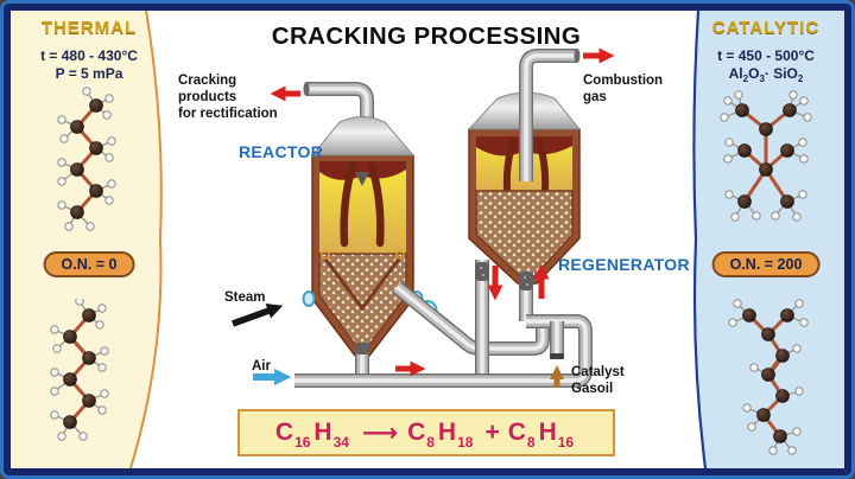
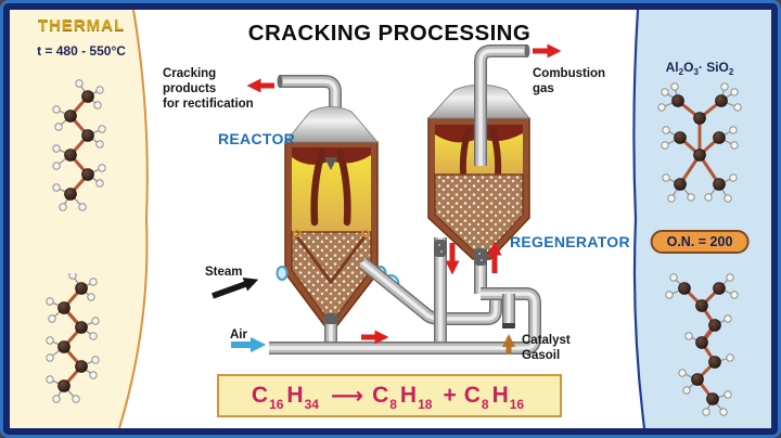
  THERMAL
- t = 480 - 430°C
+ t = 480 - 550°C
- P = 5 mPa
- O.N. = 0
- CATALYTIC
- t = 450 - 500°C
  Al2O3· SiO2
  O.N. = 200
  CRACKING PROCESSING
  Cracking
  products
  for rectification
  REACTOR
  Combustion
  gas
  REGENERATOR
  Steam
  Air
  Catalyst
  Gasoil
  C
  16
  H
  34
  ⟶
  C
  8
  H
  18
  +
  C
  8
  H
  16
